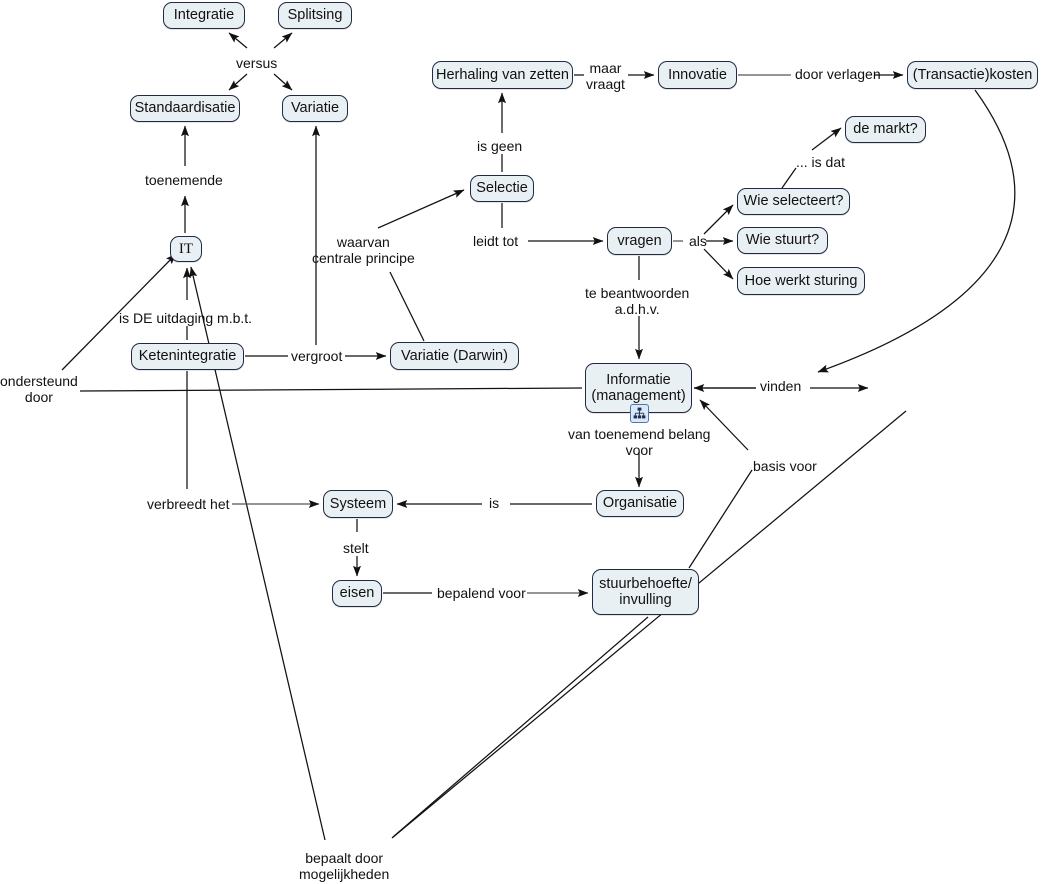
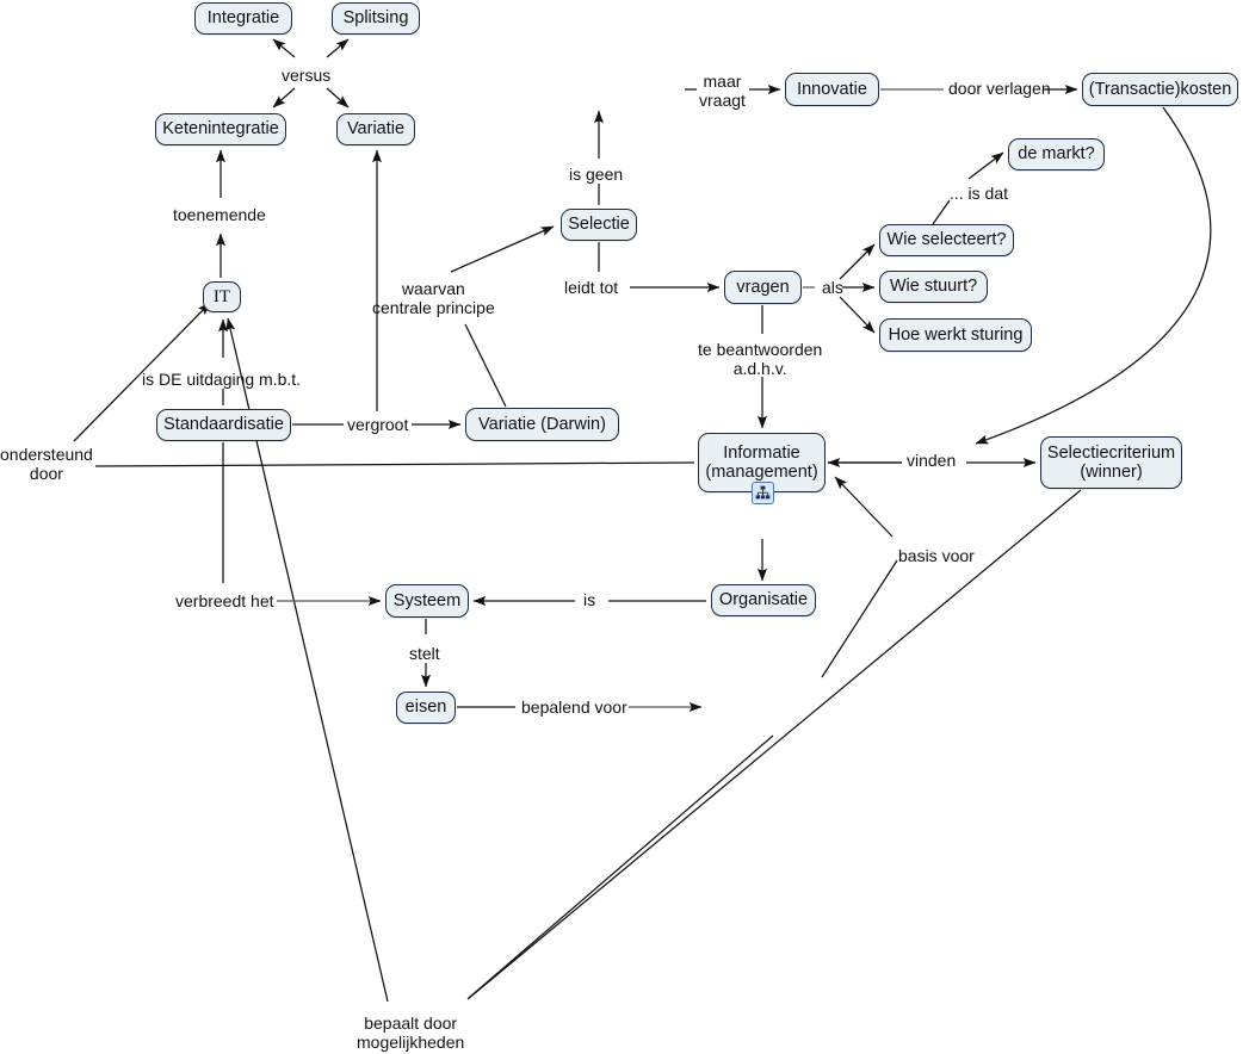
  Integratie
  Splitsing
- Standaardisatie
+ Ketenintegratie
  Variatie
  IT
- Ketenintegratie
+ Standaardisatie
  Variatie (Darwin)
  Selectie
- Herhaling van zetten
  Innovatie
  (Transactie)kosten
  de markt?
  vragen
  Wie selecteert?
  Wie stuurt?
  Hoe werkt sturing
  Informatie
  (management)
+ Selectiecriterium
+ (winner)
  Organisatie
  Systeem
  eisen
- stuurbehoefte/
- invulling
  versus
  toenemende
  is DE uitdaging m.b.t.
  ondersteund
  door
  vergroot
  waarvan
  centrale principe
  is geen
  maar
  vraagt
  door verlagen
  ... is dat
  leidt tot
  als
  te beantwoorden
  a.d.h.v.
  vinden
- van toenemend belang
- voor
  basis voor
  verbreedt het
  is
  stelt
  bepalend voor
  bepaalt door
  mogelijkheden
